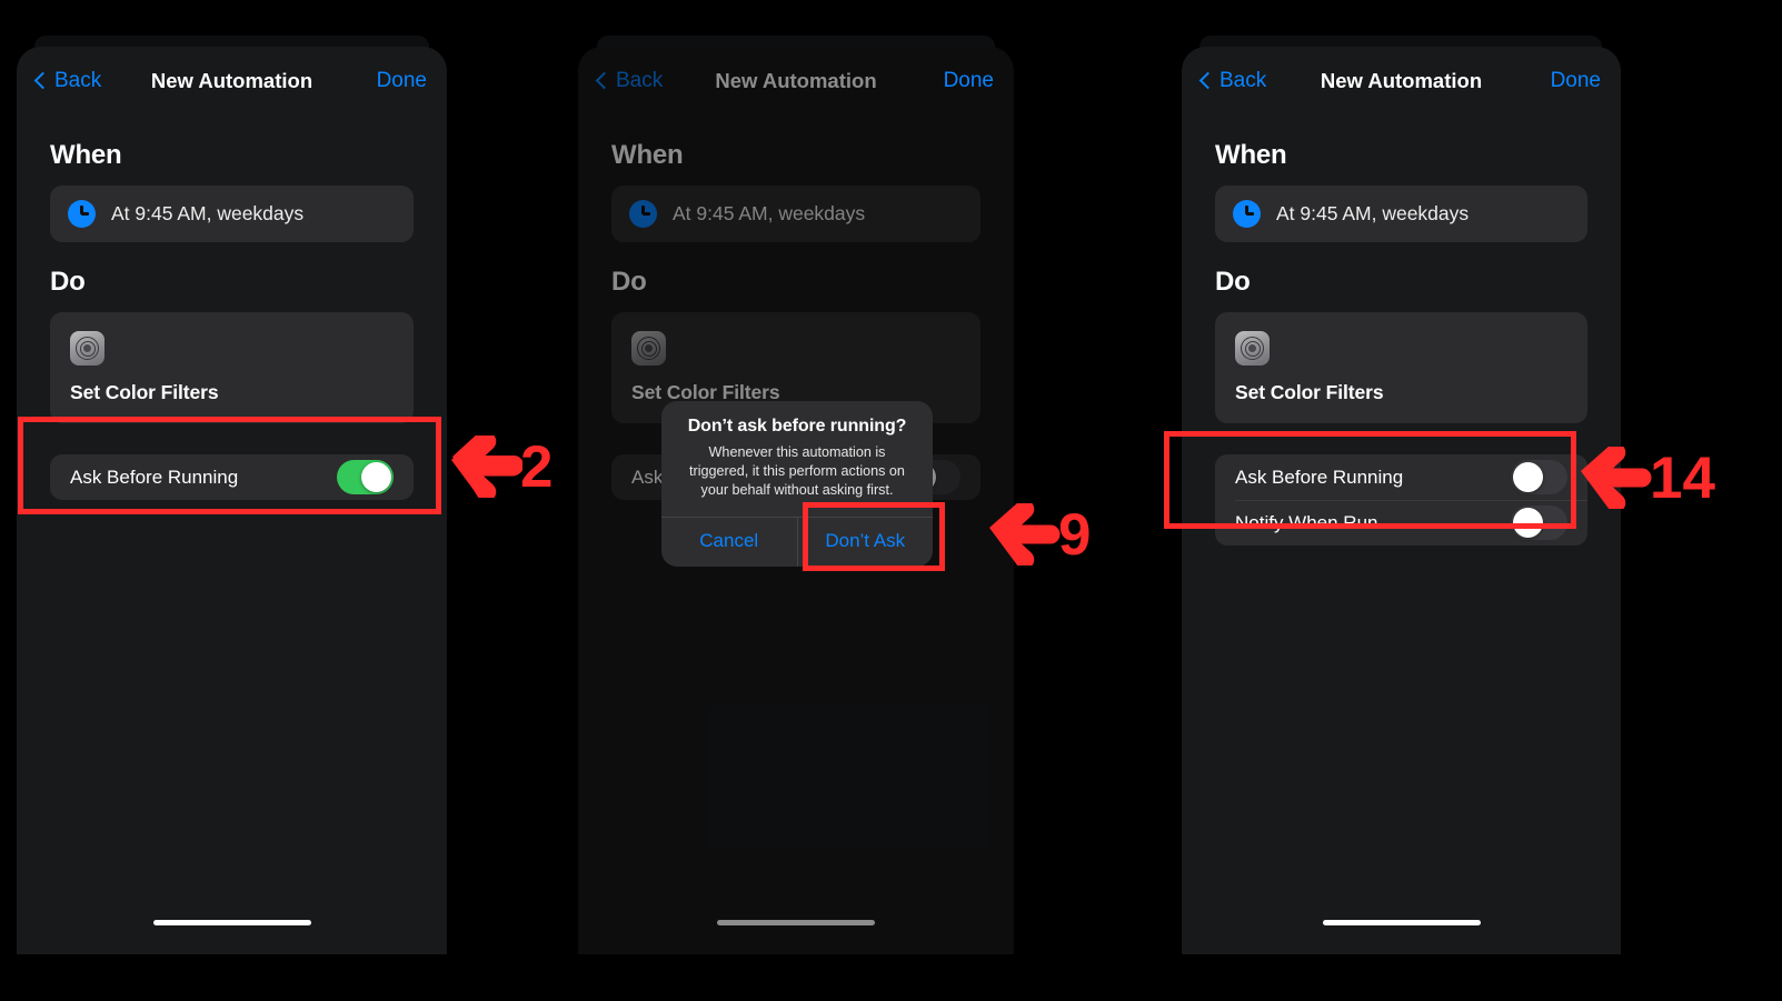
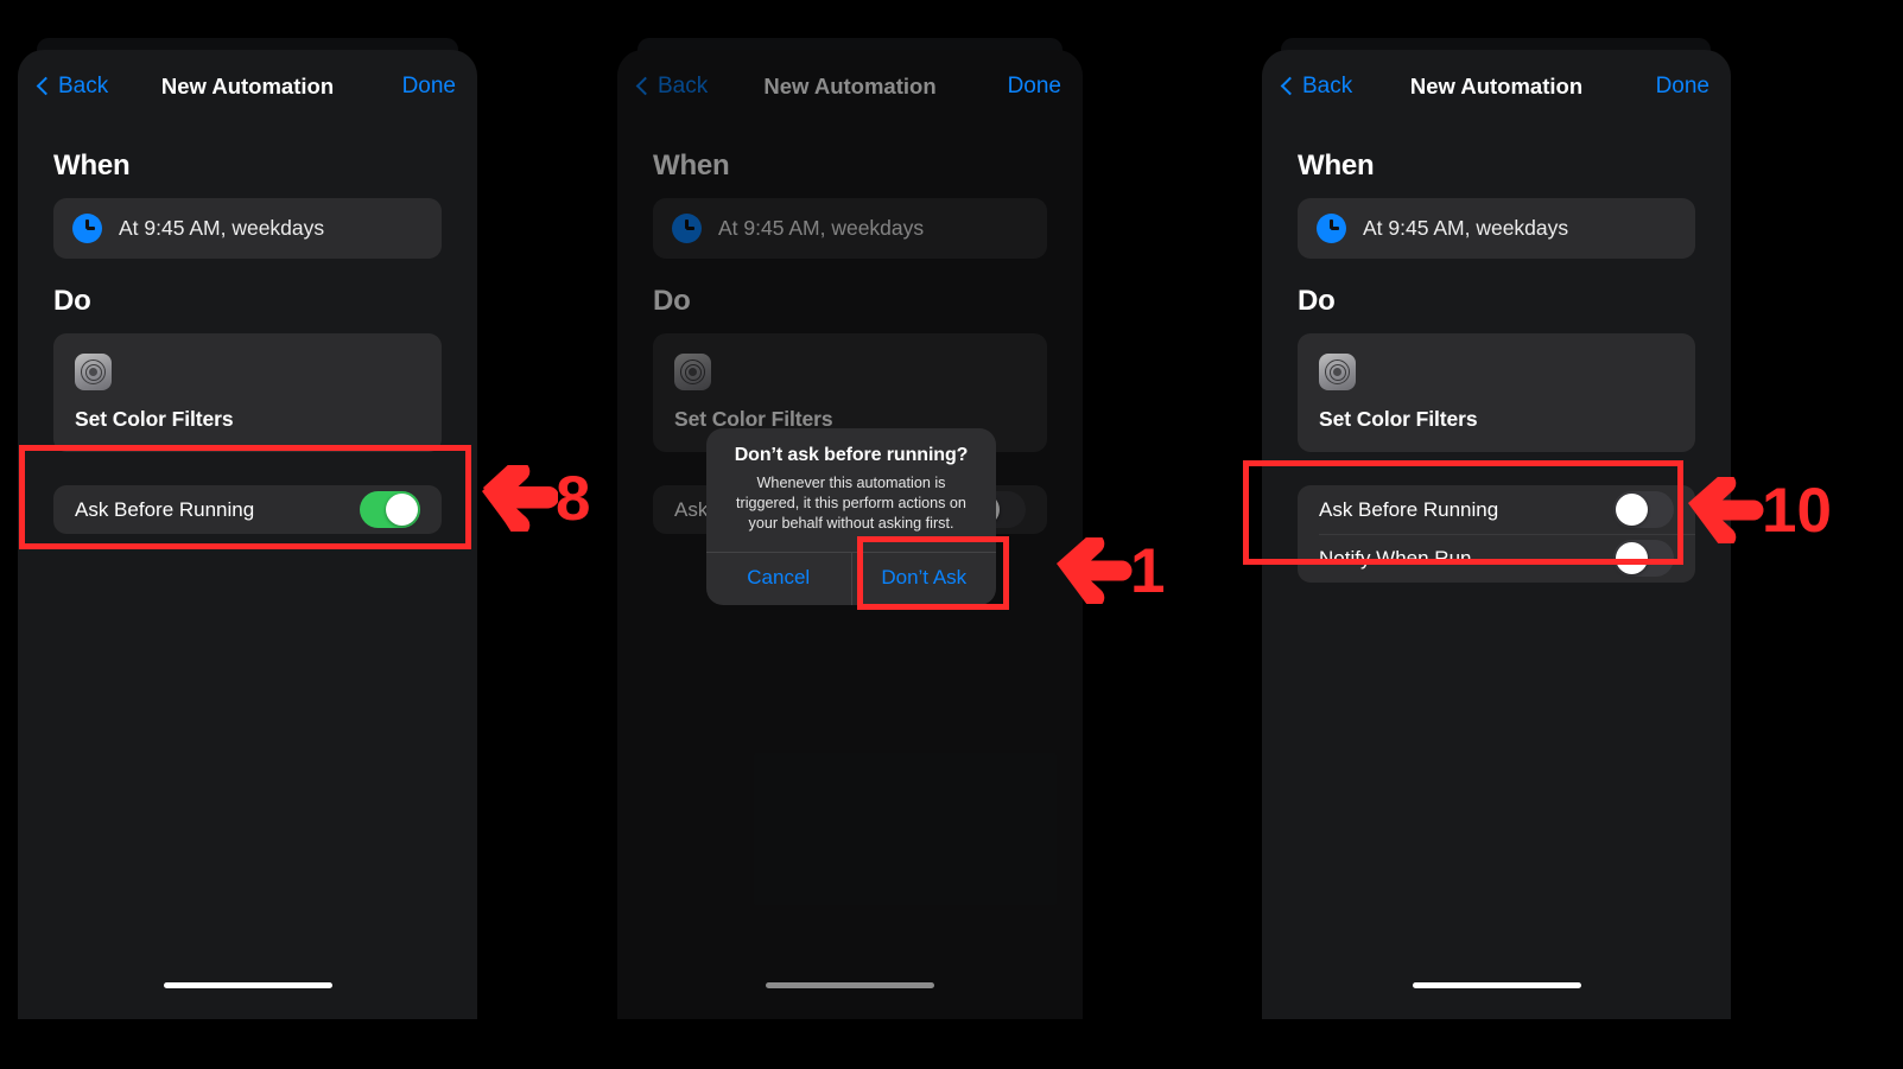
  Back
  New Automation
  Done
  When
  At 9:45 AM, weekdays
  Do
  Set Color Filters
  Ask Before Running
  Back
  New Automation
  Done
  When
  At 9:45 AM, weekdays
  Do
  Set Color Filters
  Don’t ask before running?
  Whenever this automation is triggered, it this perform actions on your behalf without asking first.
  Cancel
  Don’t Ask
  Back
  New Automation
  Done
  When
  At 9:45 AM, weekdays
  Do
  Set Color Filters
  Ask Before Running
  Notify When Run
- 2
+ 8
- 9
+ 1
- 14
+ 10
